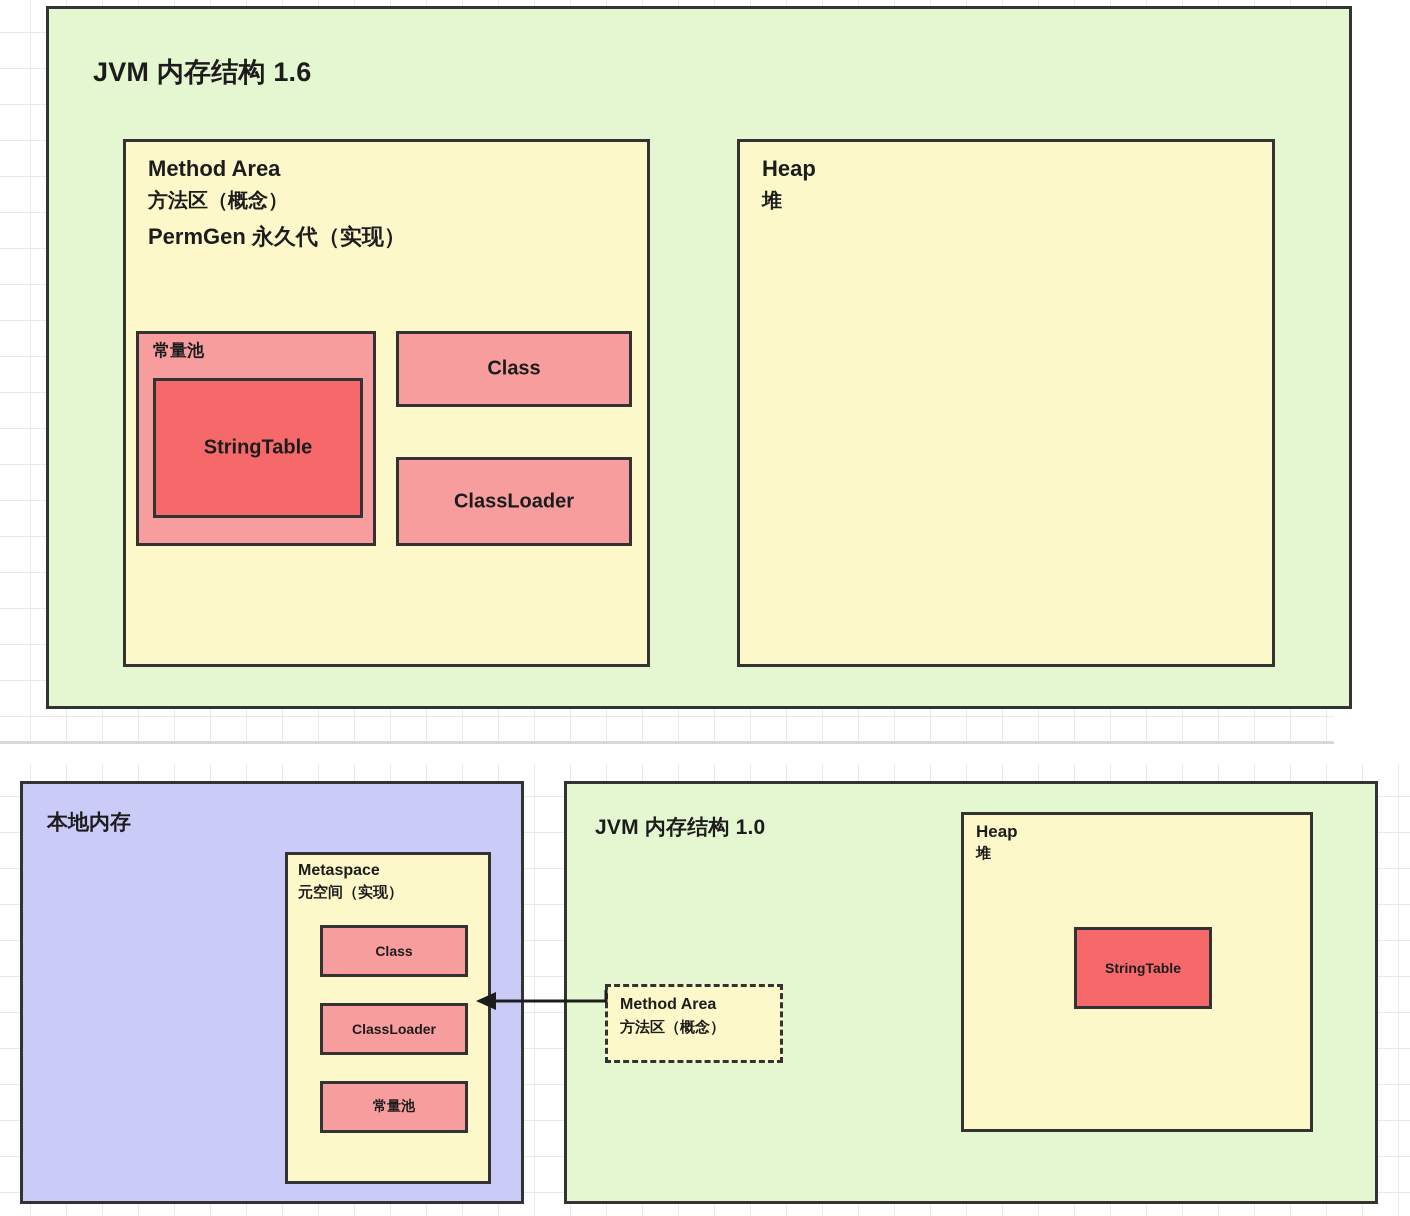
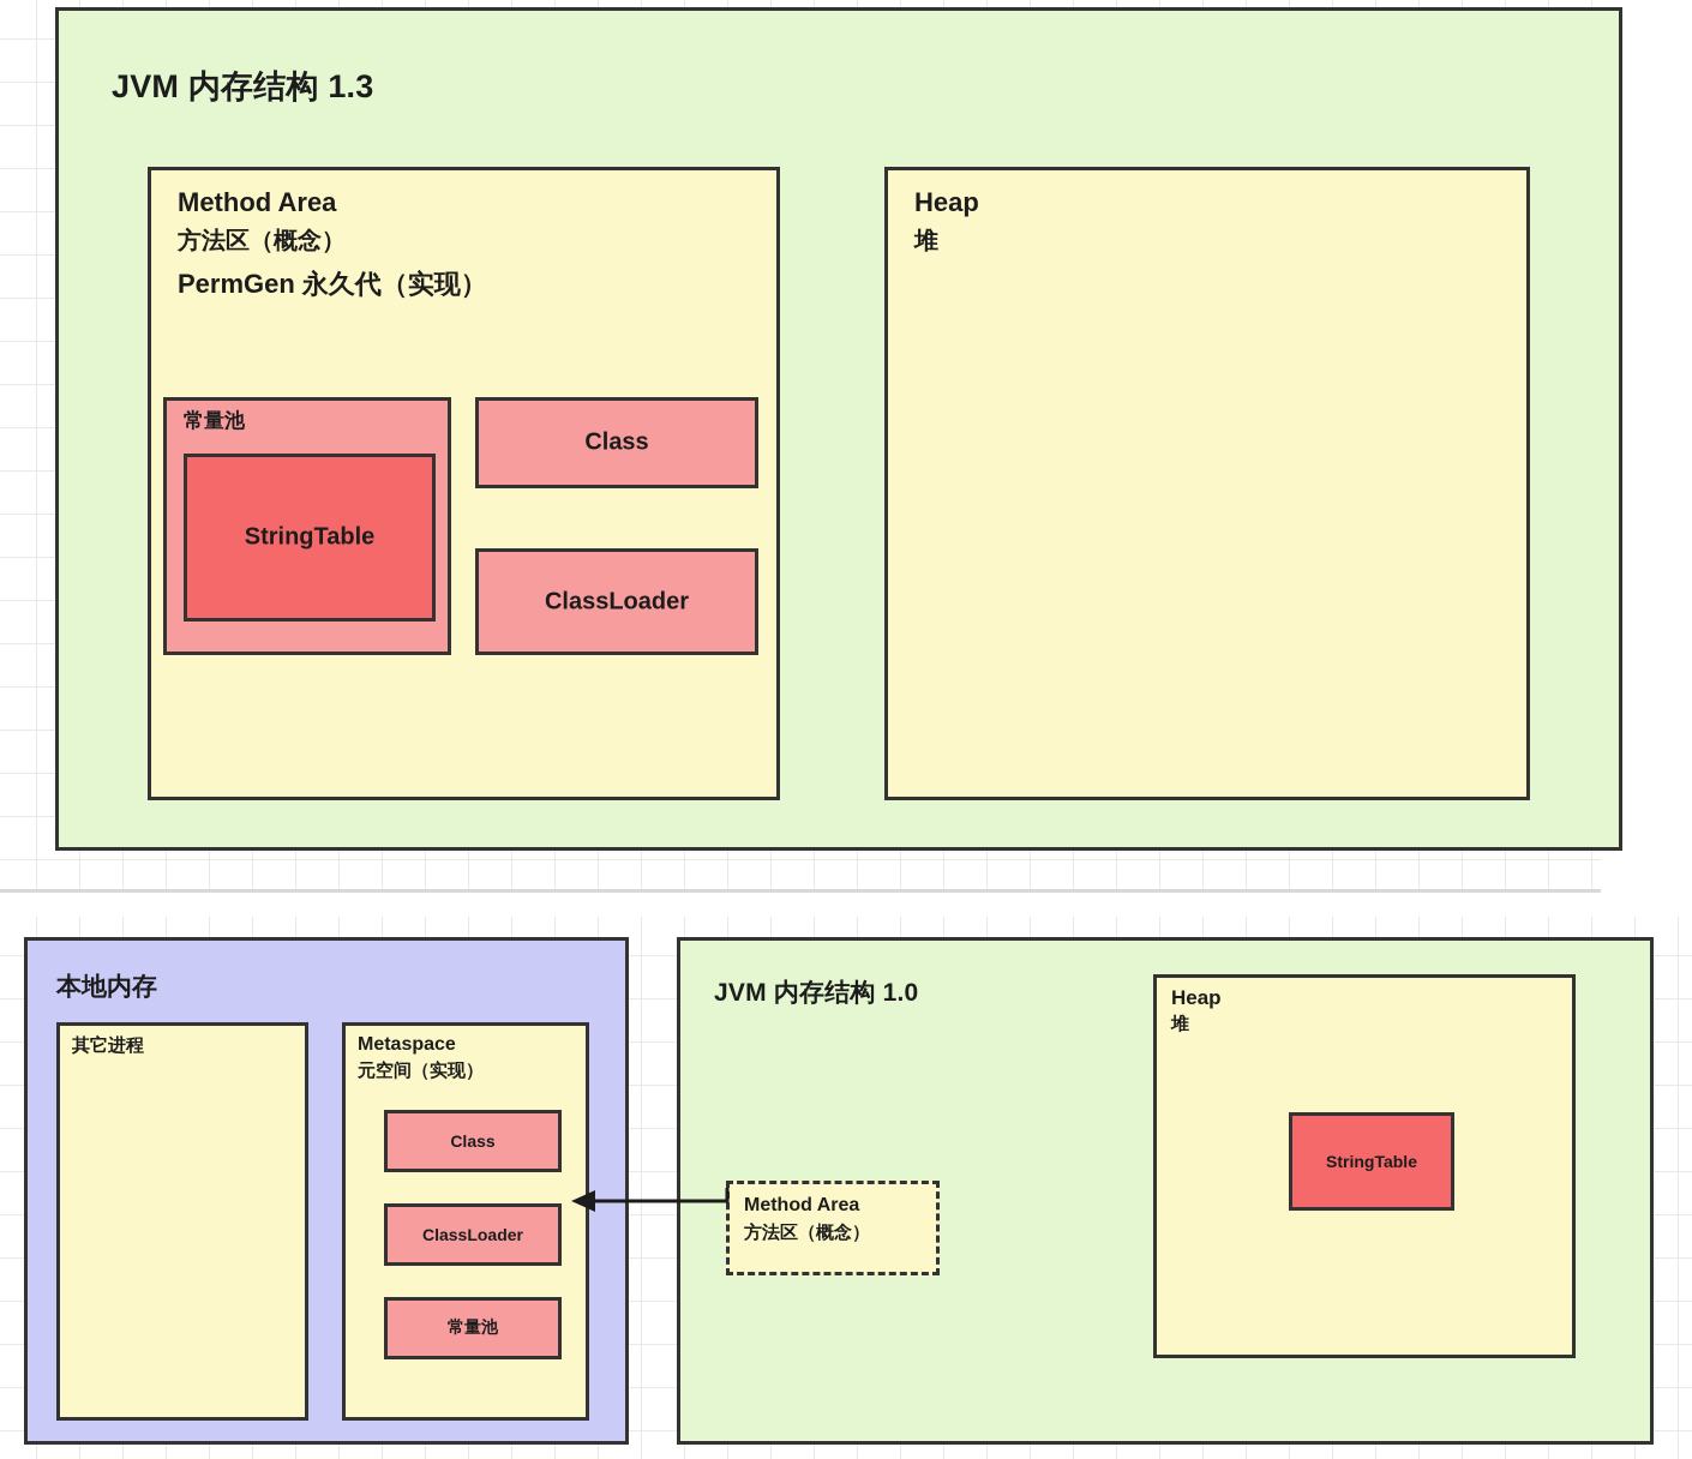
- JVM 内存结构 1.6
+ JVM 内存结构 1.3
  Method Area
  方法区（概念）
  PermGen 永久代（实现）
  常量池
  StringTable
  Class
  ClassLoader
  Heap
  堆
  本地内存
+ 其它进程
  Metaspace
  元空间（实现）
  Class
  ClassLoader
  常量池
  JVM 内存结构 1.0
  Method Area
  方法区（概念）
  Heap
  堆
  StringTable
